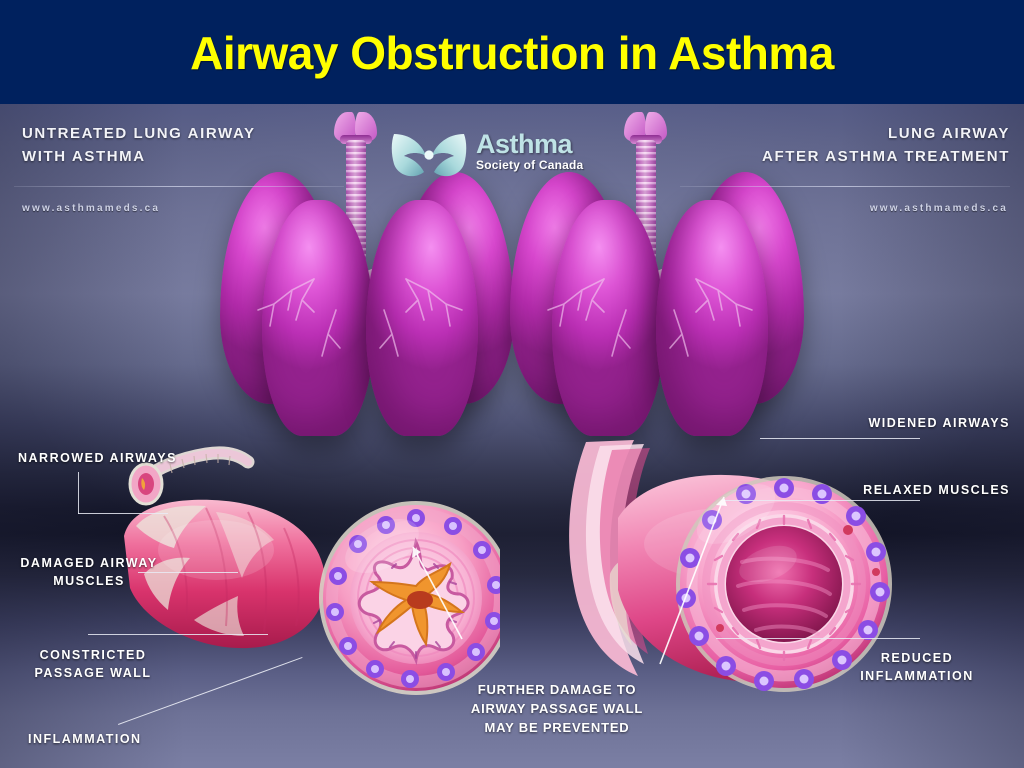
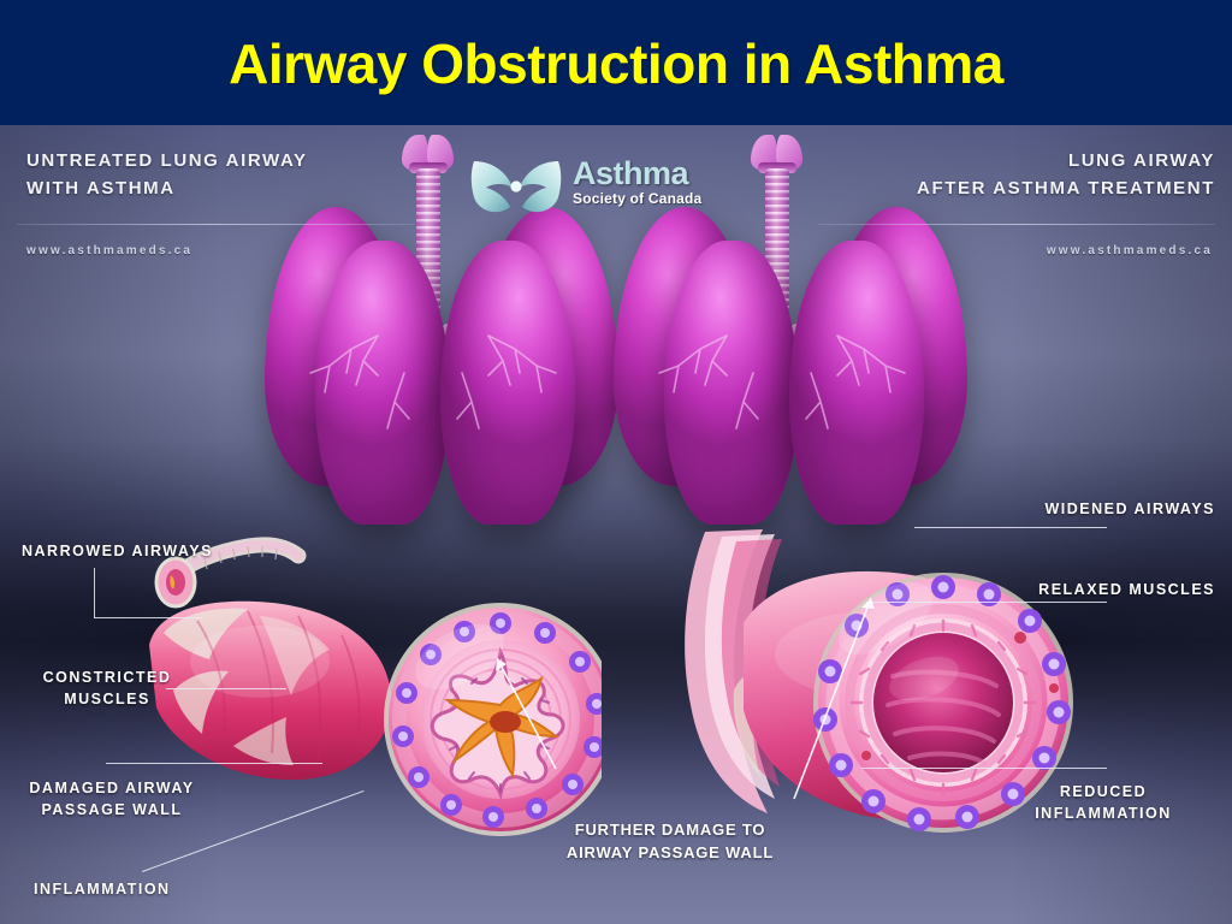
  Airway Obstruction in Asthma
  UNTREATED LUNG AIRWAY
  WITH ASTHMA
  LUNG AIRWAY
  AFTER ASTHMA TREATMENT
  www.asthmameds.ca
  www.asthmameds.ca
  Asthma
  Society of Canada
  NARROWED AIRWAYS
- DAMAGED AIRWAY
+ CONSTRICTED
  MUSCLES
- CONSTRICTED
+ DAMAGED AIRWAY
  PASSAGE WALL
  INFLAMMATION
  WIDENED AIRWAYS
  RELAXED MUSCLES
  REDUCED
  INFLAMMATION
  FURTHER DAMAGE TO
  AIRWAY PASSAGE WALL
- MAY BE PREVENTED
